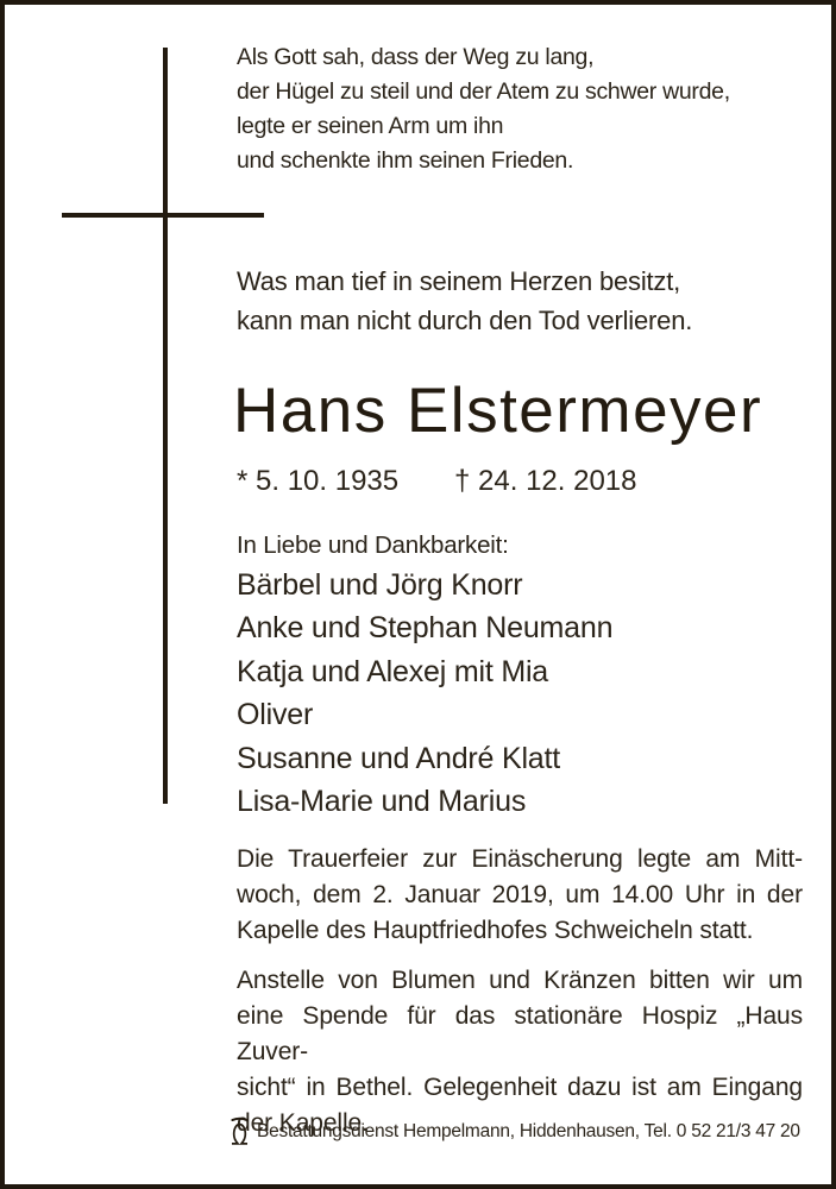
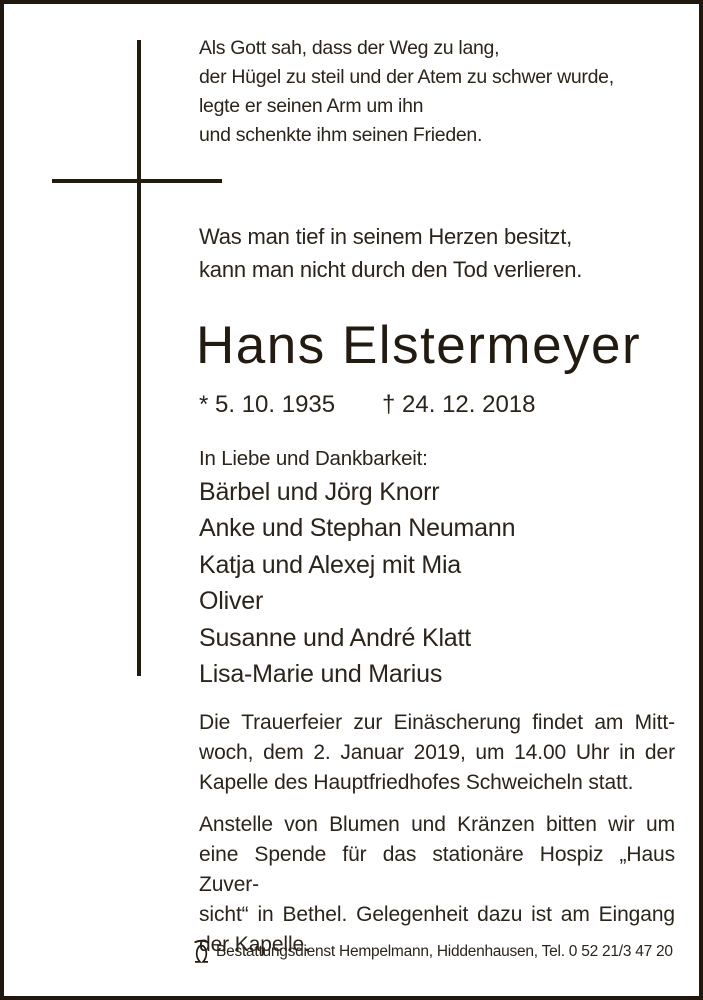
  Als Gott sah, dass der Weg zu lang,
  der Hügel zu steil und der Atem zu schwer wurde,
  legte er seinen Arm um ihn
  und schenkte ihm seinen Frieden.
  Was man tief in seinem Herzen besitzt,
  kann man nicht durch den Tod verlieren.
  Hans Elstermeyer
  * 5. 10. 1935 † 24. 12. 2018
  In Liebe und Dankbarkeit:
  Bärbel und Jörg Knorr
  Anke und Stephan Neumann
  Katja und Alexej mit Mia
  Oliver
  Susanne und André Klatt
  Lisa-Marie und Marius
- Die Trauerfeier zur Einäscherung legte am Mitt-
+ Die Trauerfeier zur Einäscherung findet am Mitt-
  woch, dem 2. Januar 2019, um 14.00 Uhr in der
  Kapelle des Hauptfriedhofes Schweicheln statt.
  Anstelle von Blumen und Kränzen bitten wir um
  eine Spende für das stationäre Hospiz „Haus Zuver-
  sicht“ in Bethel. Gelegenheit dazu ist am Eingang
  der Kapelle.
  Bestattungsdienst Hempelmann, Hiddenhausen, Tel. 0 52 21/3 47 20
